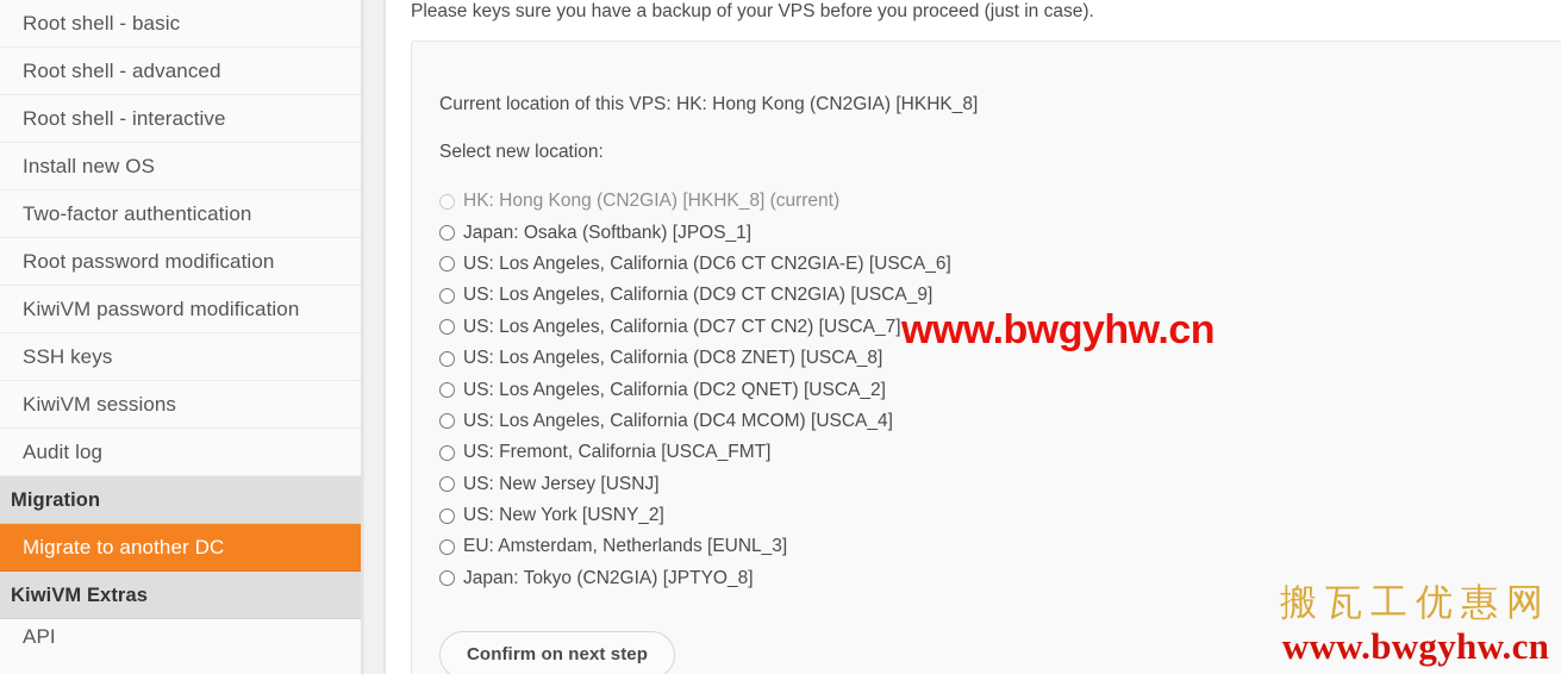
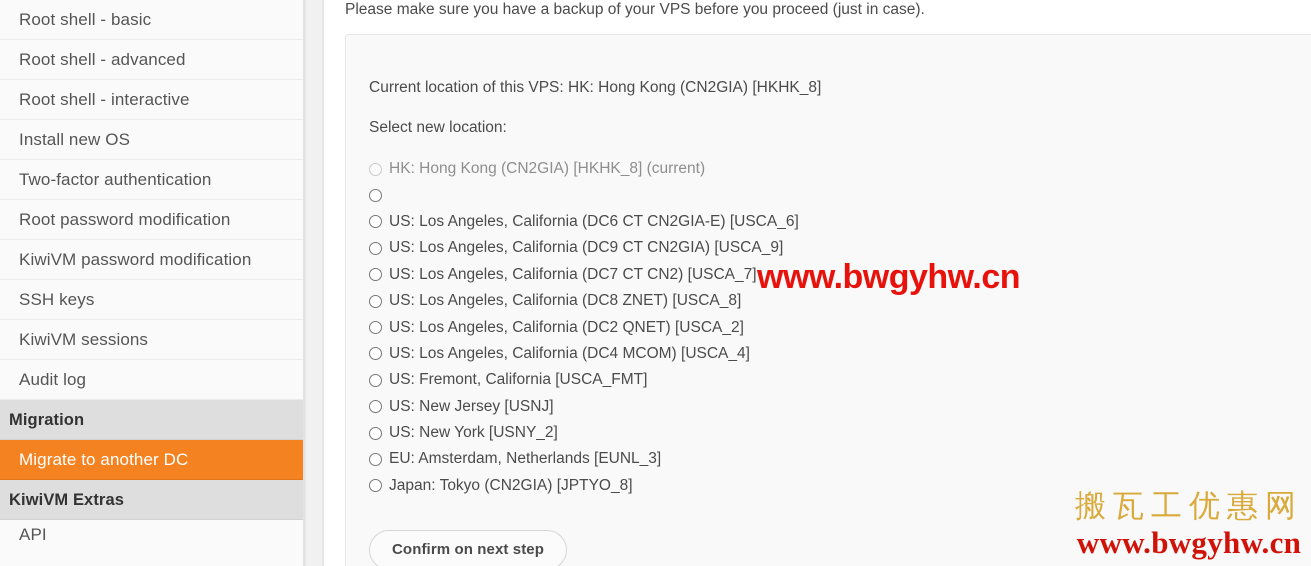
  Root shell - basic
  Root shell - advanced
  Root shell - interactive
  Install new OS
  Two-factor authentication
  Root password modification
  KiwiVM password modification
  SSH keys
  KiwiVM sessions
  Audit log
  Migration
  Migrate to another DC
  KiwiVM Extras
  API
- Please keys sure you have a backup of your VPS before you proceed (just in case).
+ Please make sure you have a backup of your VPS before you proceed (just in case).
  Current location of this VPS: HK: Hong Kong (CN2GIA) [HKHK_8]
  Select new location:
  HK: Hong Kong (CN2GIA) [HKHK_8] (current)
- Japan: Osaka (Softbank) [JPOS_1]
  US: Los Angeles, California (DC6 CT CN2GIA-E) [USCA_6]
  US: Los Angeles, California (DC9 CT CN2GIA) [USCA_9]
  US: Los Angeles, California (DC7 CT CN2) [USCA_7]
  US: Los Angeles, California (DC8 ZNET) [USCA_8]
  US: Los Angeles, California (DC2 QNET) [USCA_2]
  US: Los Angeles, California (DC4 MCOM) [USCA_4]
  US: Fremont, California [USCA_FMT]
  US: New Jersey [USNJ]
  US: New York [USNY_2]
  EU: Amsterdam, Netherlands [EUNL_3]
  Japan: Tokyo (CN2GIA) [JPTYO_8]
  Confirm on next step
  www.bwgyhw.cn
  搬瓦工优惠网
  www.bwgyhw.cn
